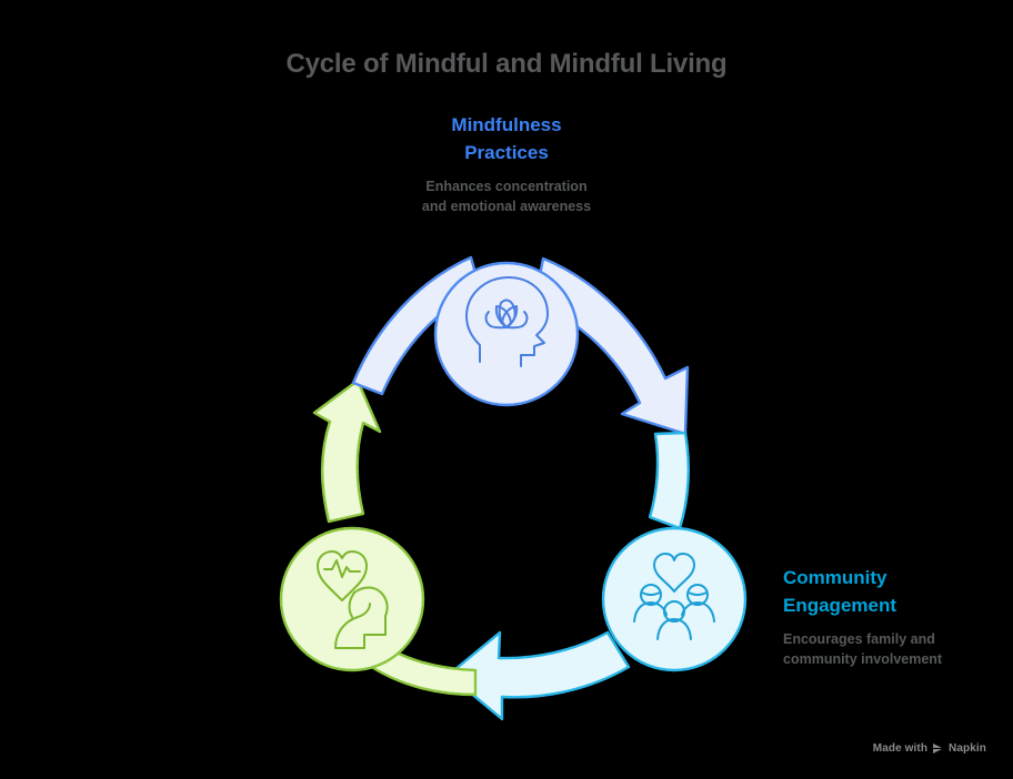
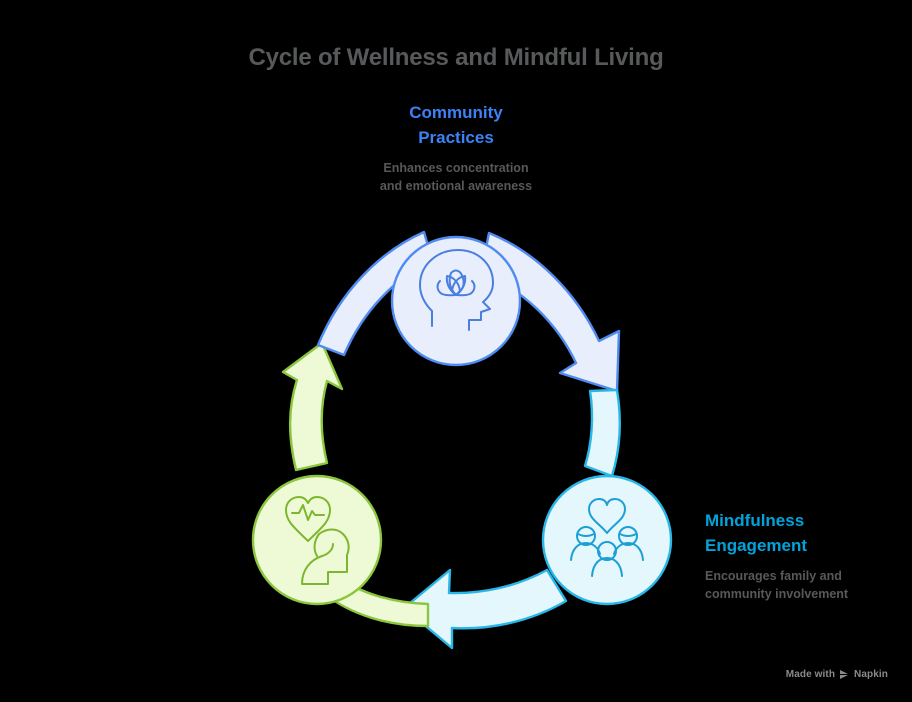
- Cycle of Mindful and Mindful Living
+ Cycle of Wellness and Mindful Living
- Mindfulness
+ Community
  Practices
  Enhances concentration
  and emotional awareness
- Community
+ Mindfulness
  Engagement
  Encourages family and
  community involvement
  Made with
  Napkin
